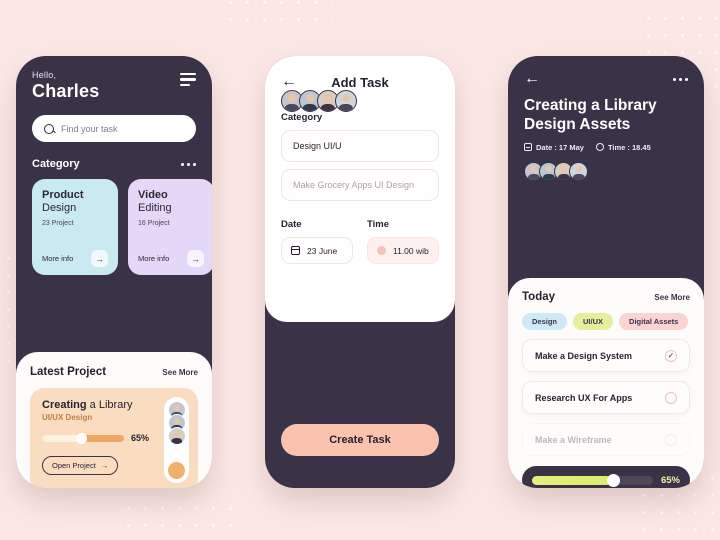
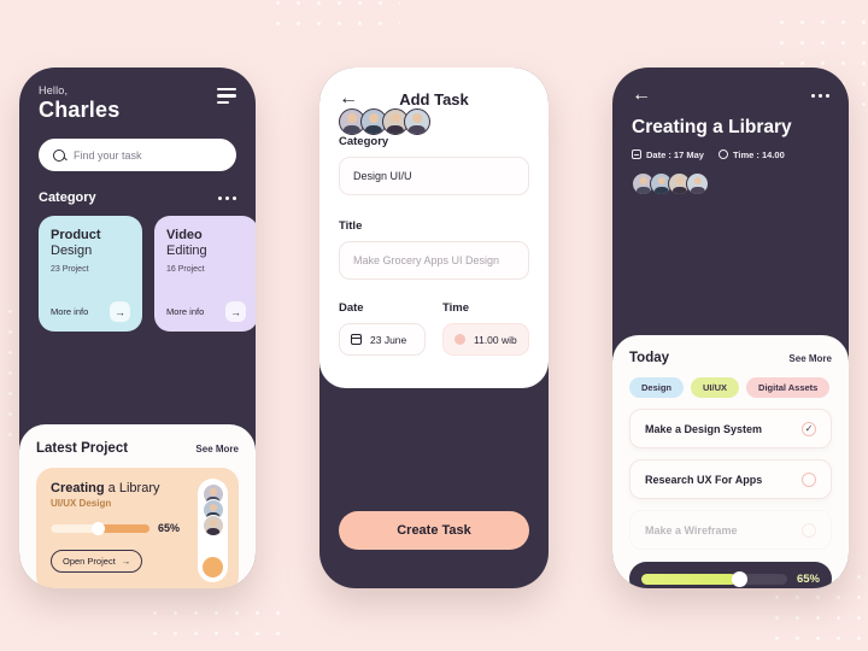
  Hello,
  Charles
  Find your task
  Category
  Product
  Design
  More info
  →
  Video
  Editing
  More info
  →
  Latest Project
  See More
  Creating a Library
  UI/UX Design
  65%
  Open Project
  →
  ←
  Add Task
  Category
  Design UI/U
+ Title
  Make Grocery Apps UI Design
  Date
  23 June
  Time
  11.00 wib
  Create Task
  ←
  Creating a Library
- Design Assets
  Date : 17 May
- Time : 18.45
+ Time : 14.00
  Today
  See More
  Design
  UI/UX
  Digital Assets
  Make a Design System
  ✓
  Research UX For Apps
  Make a Wireframe
  65%
